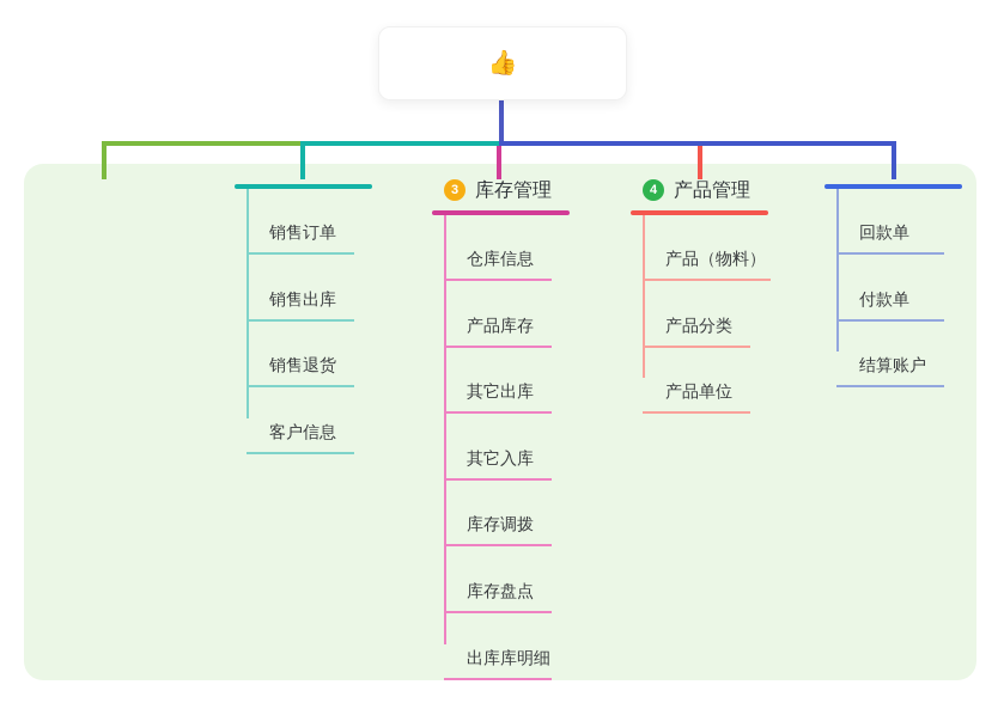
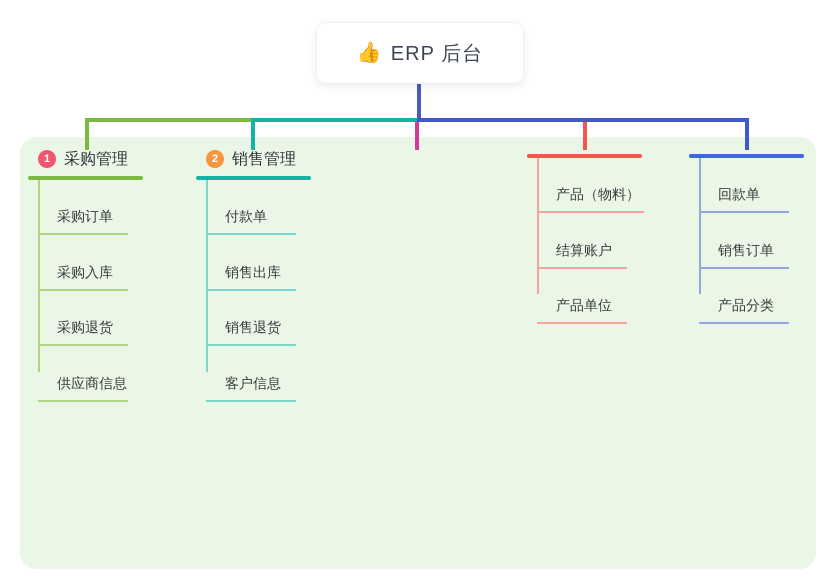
  👍
+ ERP 后台
+ 1
+ 采购管理
+ 采购订单
+ 采购入库
+ 采购退货
+ 供应商信息
+ 2
+ 销售管理
- 销售订单
+ 付款单
  销售出库
  销售退货
  客户信息
- 3
- 库存管理
- 仓库信息
- 产品库存
- 其它出库
- 其它入库
- 库存调拨
- 库存盘点
- 出库库明细
- 4
- 产品管理
  产品（物料）
- 产品分类
+ 结算账户
  产品单位
  回款单
- 付款单
+ 销售订单
- 结算账户
+ 产品分类
